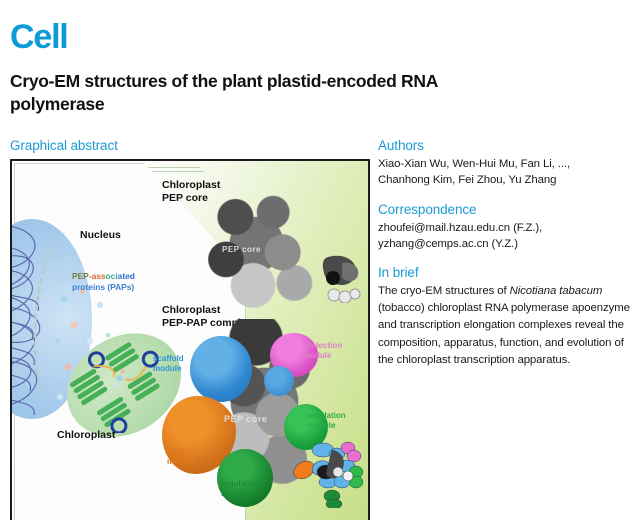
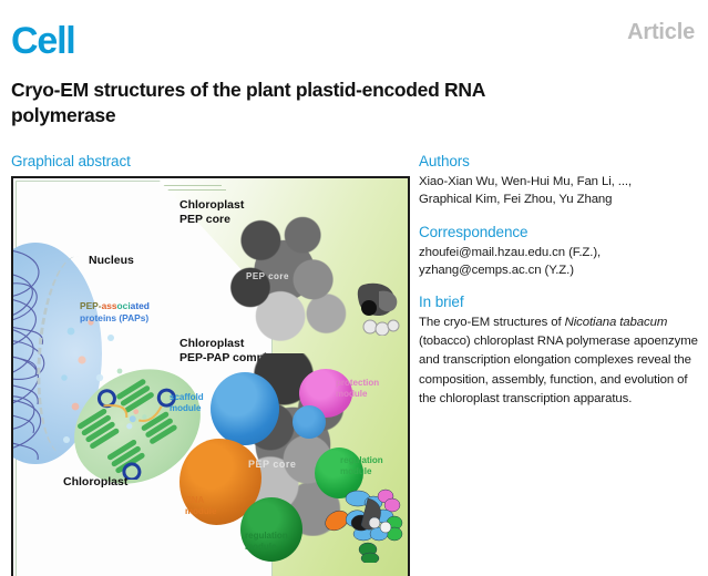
  Cell
+ Article
  Cryo-EM structures of the plant plastid-encoded RNA polymerase
  Graphical abstract
  Nucleus
  Chloroplast
  PEP-associated
  proteins (PAPs)
  PEP core
  Chloroplast
  PEP core
  Chloroplast
  PEP core
  scaffold
  module
  RNA
  module
  protection
  module
  regulation
  module
  regulation
  module
  Authors
  Xiao-Xian Wu, Wen-Hui Mu, Fan Li, ...,
- Chanhong Kim, Fei Zhou, Yu Zhang
+ Graphical Kim, Fei Zhou, Yu Zhang
  Correspondence
  zhoufei@mail.hzau.edu.cn (F.Z.),
  yzhang@cemps.ac.cn (Y.Z.)
  In brief
- The cryo-EM structures of Nicotiana tabacum (tobacco) chloroplast RNA polymerase apoenzyme and transcription elongation complexes reveal the composition, apparatus, function, and evolution of the chloroplast transcription apparatus.
+ The cryo-EM structures of Nicotiana tabacum (tobacco) chloroplast RNA polymerase apoenzyme and transcription elongation complexes reveal the composition, assembly, function, and evolution of the chloroplast transcription apparatus.
